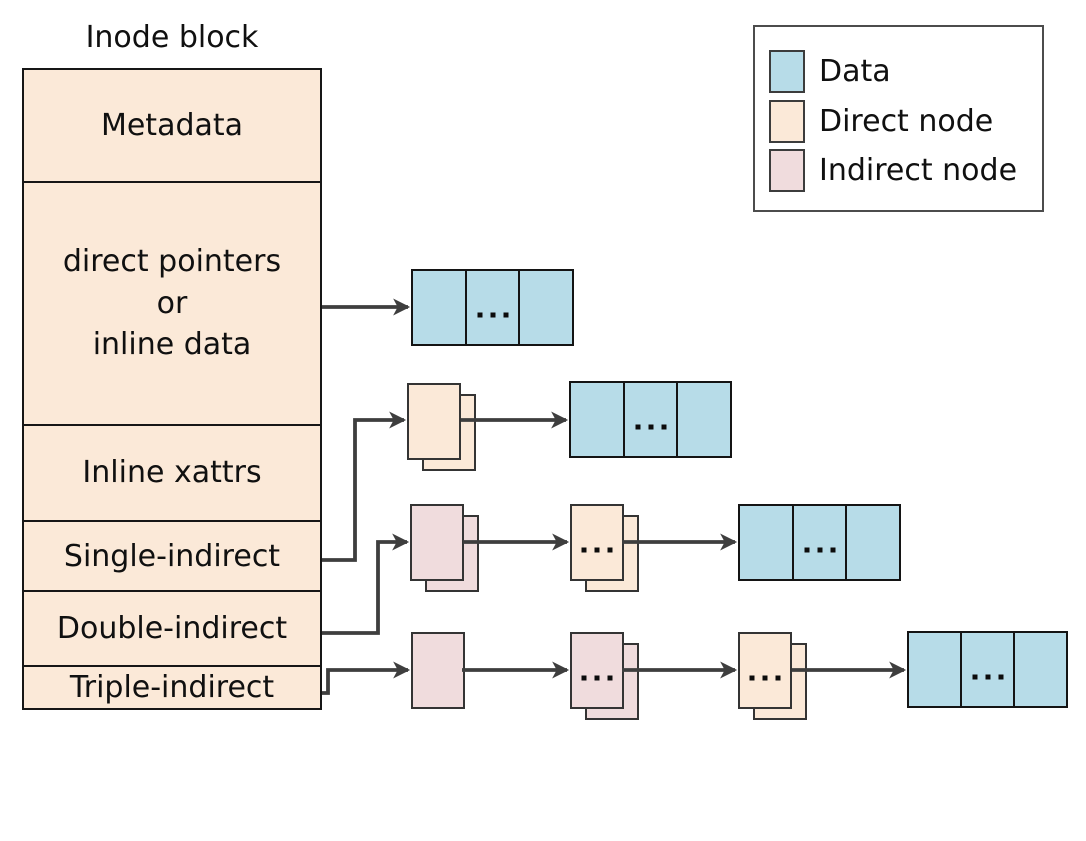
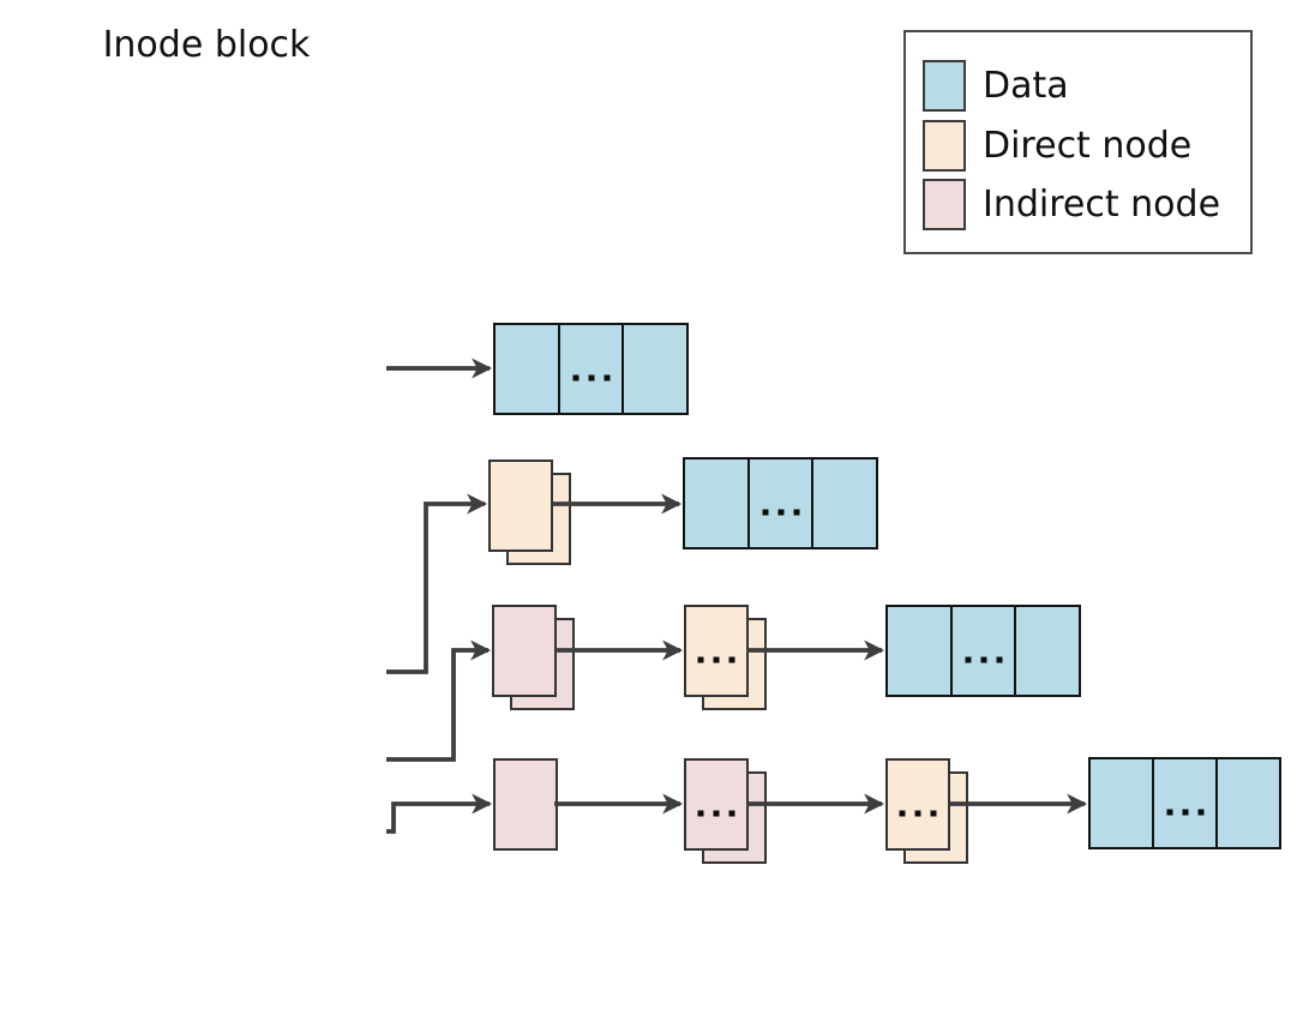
  Inode block
- Metadata
- direct pointers
- or
- inline data
- Inline xattrs
- Single-indirect
- Double-indirect
- Triple-indirect
  Data
  Direct node
  Indirect node
